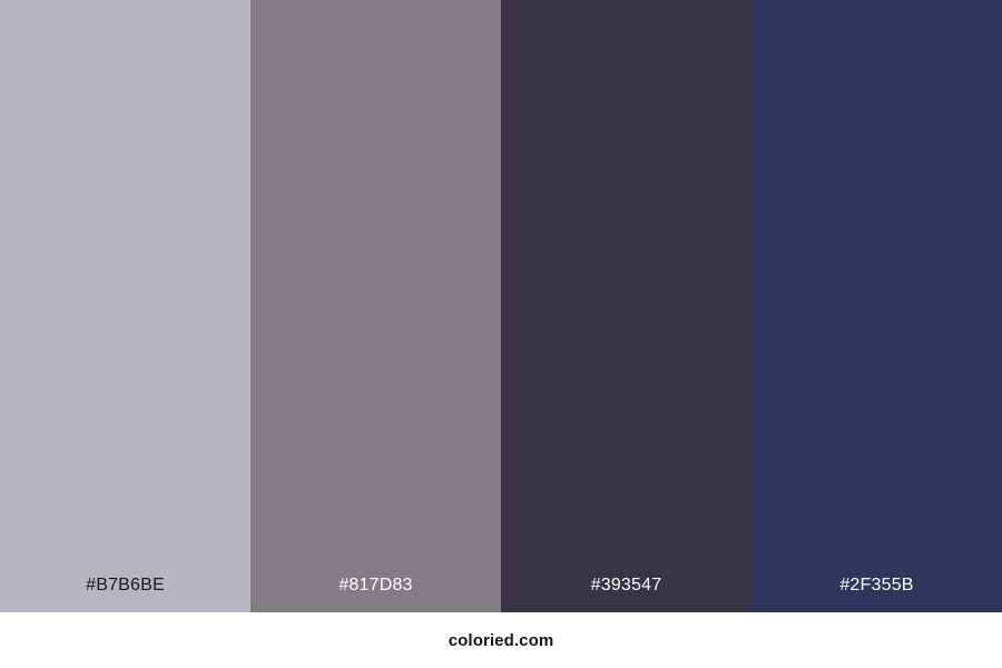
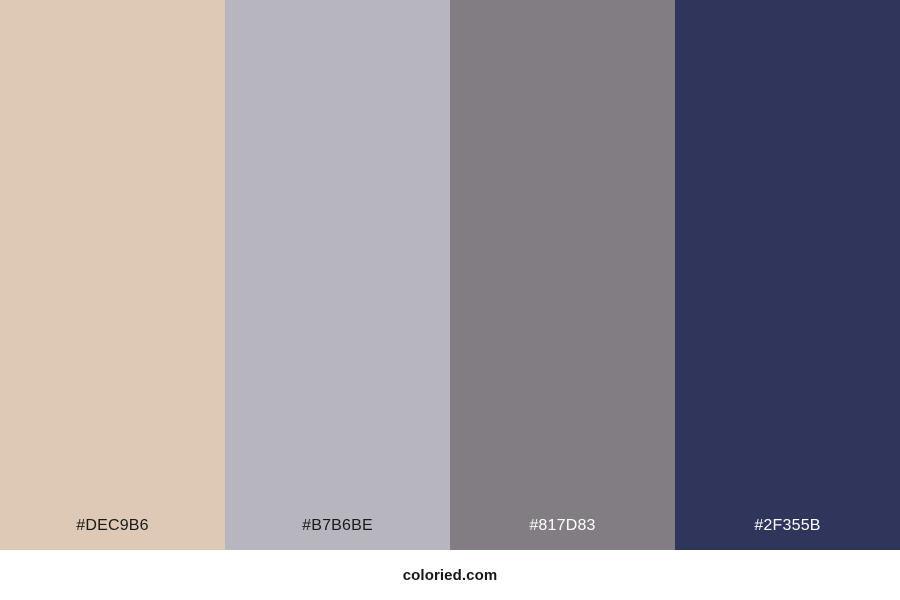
+ #DEC9B6
  #B7B6BE
  #817D83
- #393547
  #2F355B
  coloried.com
